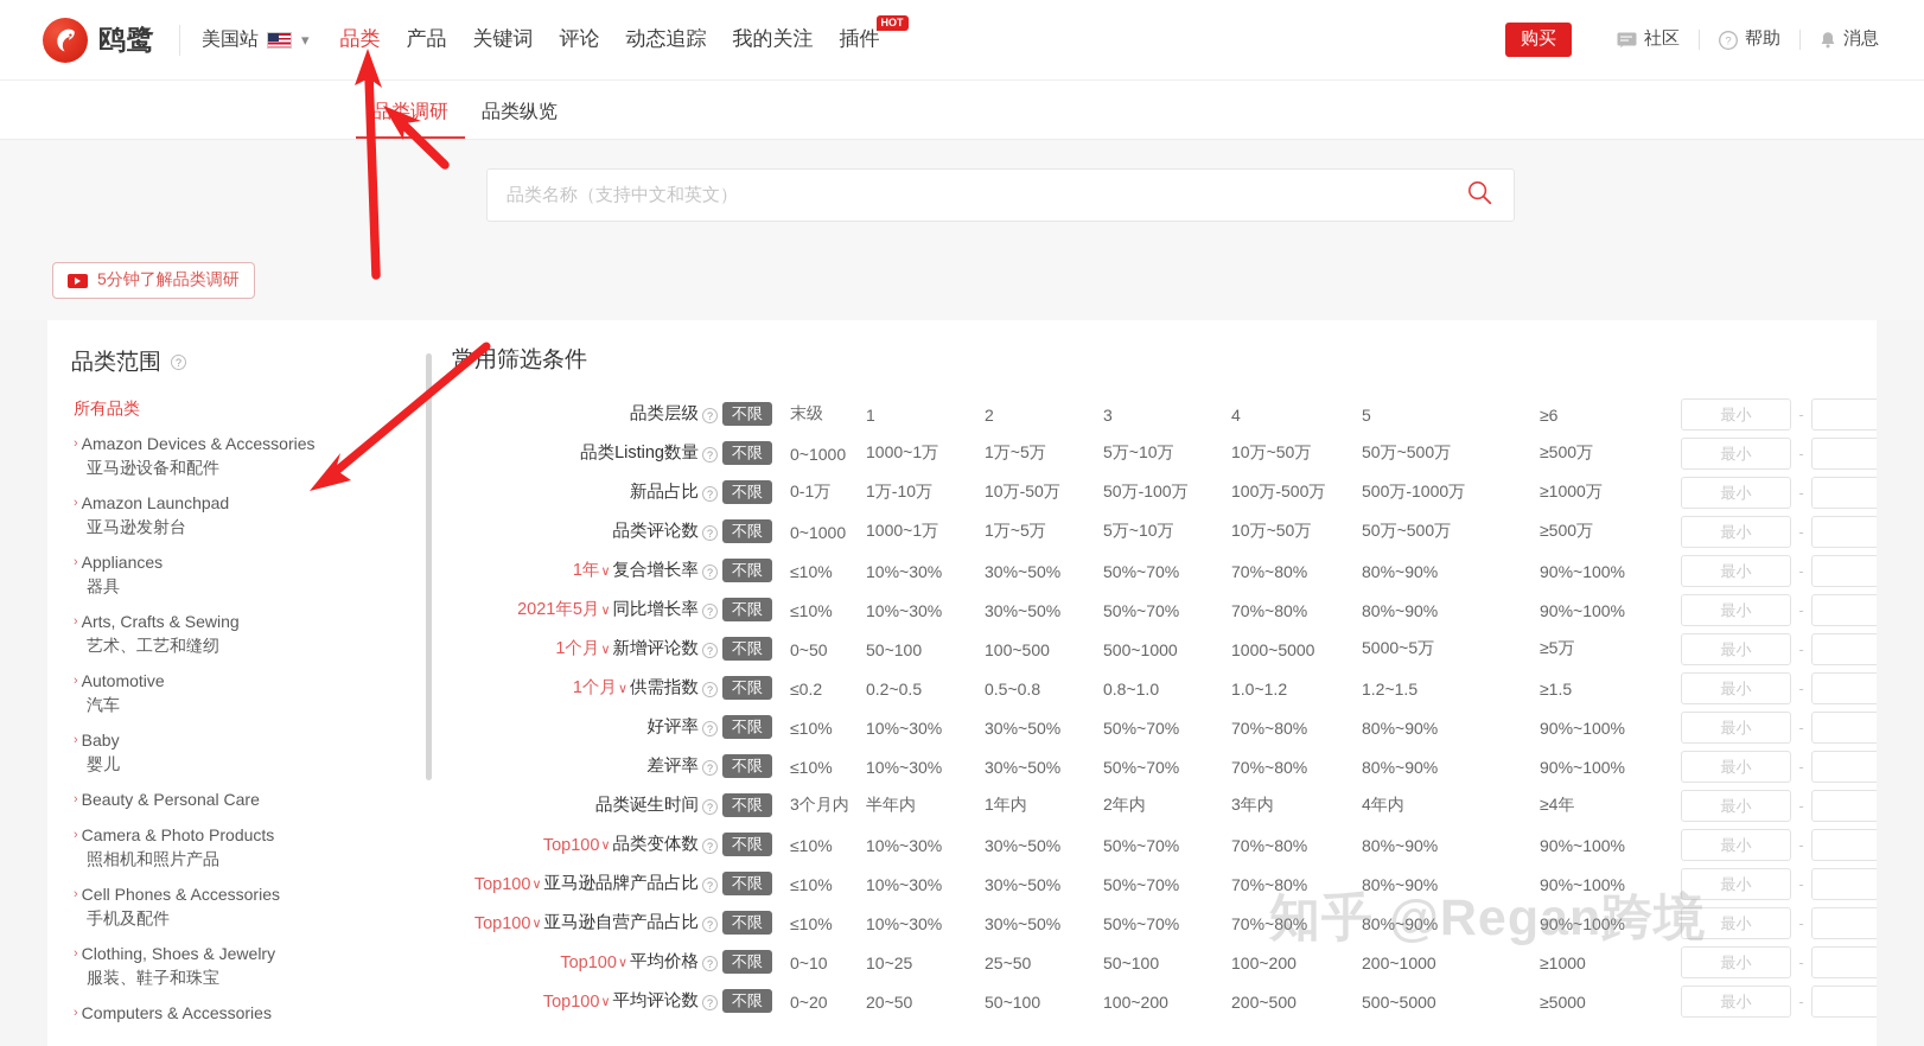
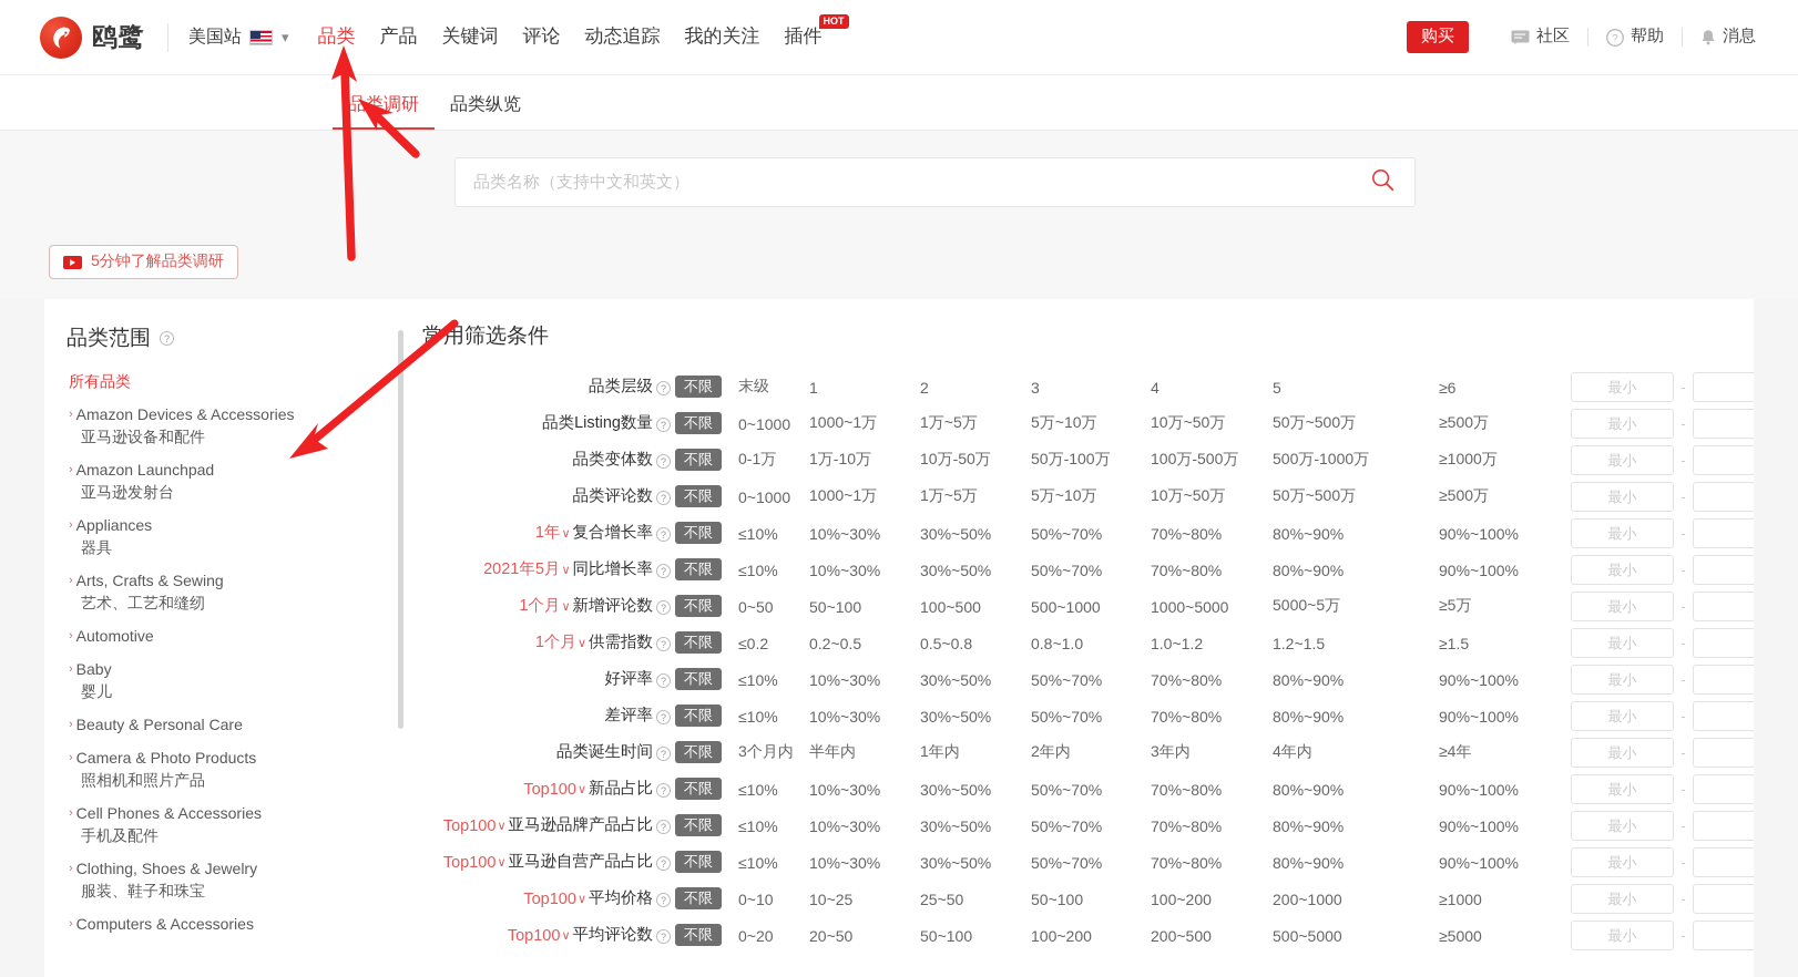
  鸥鹭
  美国站
  ▾
  品类
  产品
  关键词
  评论
  动态追踪
  我的关注
  插件
  HOT
  购买
  社区
  ?
  帮助
  消息
  品类调研
  品类纵览
  品类名称（支持中文和英文）
  5分钟了解品类调研
  品类范围
  ?
  所有品类
  ›
  Amazon Devices & Accessories
  亚马逊设备和配件
  ›
  Amazon Launchpad
  亚马逊发射台
  ›
  Appliances
  器具
  ›
  Arts, Crafts & Sewing
  艺术、工艺和缝纫
  ›
  Automotive
- 汽车
  ›
  Baby
  婴儿
  ›
  Beauty & Personal Care
  ›
  Camera & Photo Products
  照相机和照片产品
  ›
  Cell Phones & Accessories
  手机及配件
  ›
  Clothing, Shoes & Jewelry
  服装、鞋子和珠宝
  ›
  Computers & Accessories
  常用筛选条件
  品类层级
  ?
  不限
  末级
  1
  2
  3
  4
  5
  ≥6
  最小
  -
  品类Listing数量
  ?
  不限
  0~1000
  1000~1万
  1万~5万
  5万~10万
  10万~50万
  50万~500万
  ≥500万
  最小
  -
- 新品占比
+ 品类变体数
  ?
  不限
  0-1万
  1万-10万
  10万-50万
  50万-100万
  100万-500万
  500万-1000万
  ≥1000万
  最小
  -
  品类评论数
  ?
  不限
  0~1000
  1000~1万
  1万~5万
  5万~10万
  10万~50万
  50万~500万
  ≥500万
  最小
  -
  1年
  ∨
  复合增长率
  ?
  不限
  ≤10%
  10%~30%
  30%~50%
  50%~70%
  70%~80%
  80%~90%
  90%~100%
  最小
  -
  2021年5月
  ∨
  同比增长率
  ?
  不限
  ≤10%
  10%~30%
  30%~50%
  50%~70%
  70%~80%
  80%~90%
  90%~100%
  最小
  -
  1个月
  ∨
  新增评论数
  ?
  不限
  0~50
  50~100
  100~500
  500~1000
  1000~5000
  5000~5万
  ≥5万
  最小
  -
  1个月
  ∨
  供需指数
  ?
  不限
  ≤0.2
  0.2~0.5
  0.5~0.8
  0.8~1.0
  1.0~1.2
  1.2~1.5
  ≥1.5
  最小
  -
  好评率
  ?
  不限
  ≤10%
  10%~30%
  30%~50%
  50%~70%
  70%~80%
  80%~90%
  90%~100%
  最小
  -
  差评率
  ?
  不限
  ≤10%
  10%~30%
  30%~50%
  50%~70%
  70%~80%
  80%~90%
  90%~100%
  最小
  -
  品类诞生时间
  ?
  不限
  3个月内
  半年内
  1年内
  2年内
  3年内
  4年内
  ≥4年
  最小
  -
  Top100
  ∨
- 品类变体数
+ 新品占比
  ?
  不限
  ≤10%
  10%~30%
  30%~50%
  50%~70%
  70%~80%
  80%~90%
  90%~100%
  最小
  -
  Top100
  ∨
  亚马逊品牌产品占比
  ?
  不限
  ≤10%
  10%~30%
  30%~50%
  50%~70%
  70%~80%
  80%~90%
  90%~100%
  最小
  -
  Top100
  ∨
  亚马逊自营产品占比
  ?
  不限
  ≤10%
  10%~30%
  30%~50%
  50%~70%
  70%~80%
  80%~90%
  90%~100%
  最小
  -
  Top100
  ∨
  平均价格
  ?
  不限
  0~10
  10~25
  25~50
  50~100
  100~200
  200~1000
  ≥1000
  最小
  -
  Top100
  ∨
  平均评论数
  ?
  不限
  0~20
  20~50
  50~100
  100~200
  200~500
  500~5000
  ≥5000
  最小
  -
- 知乎 @Regan跨境
